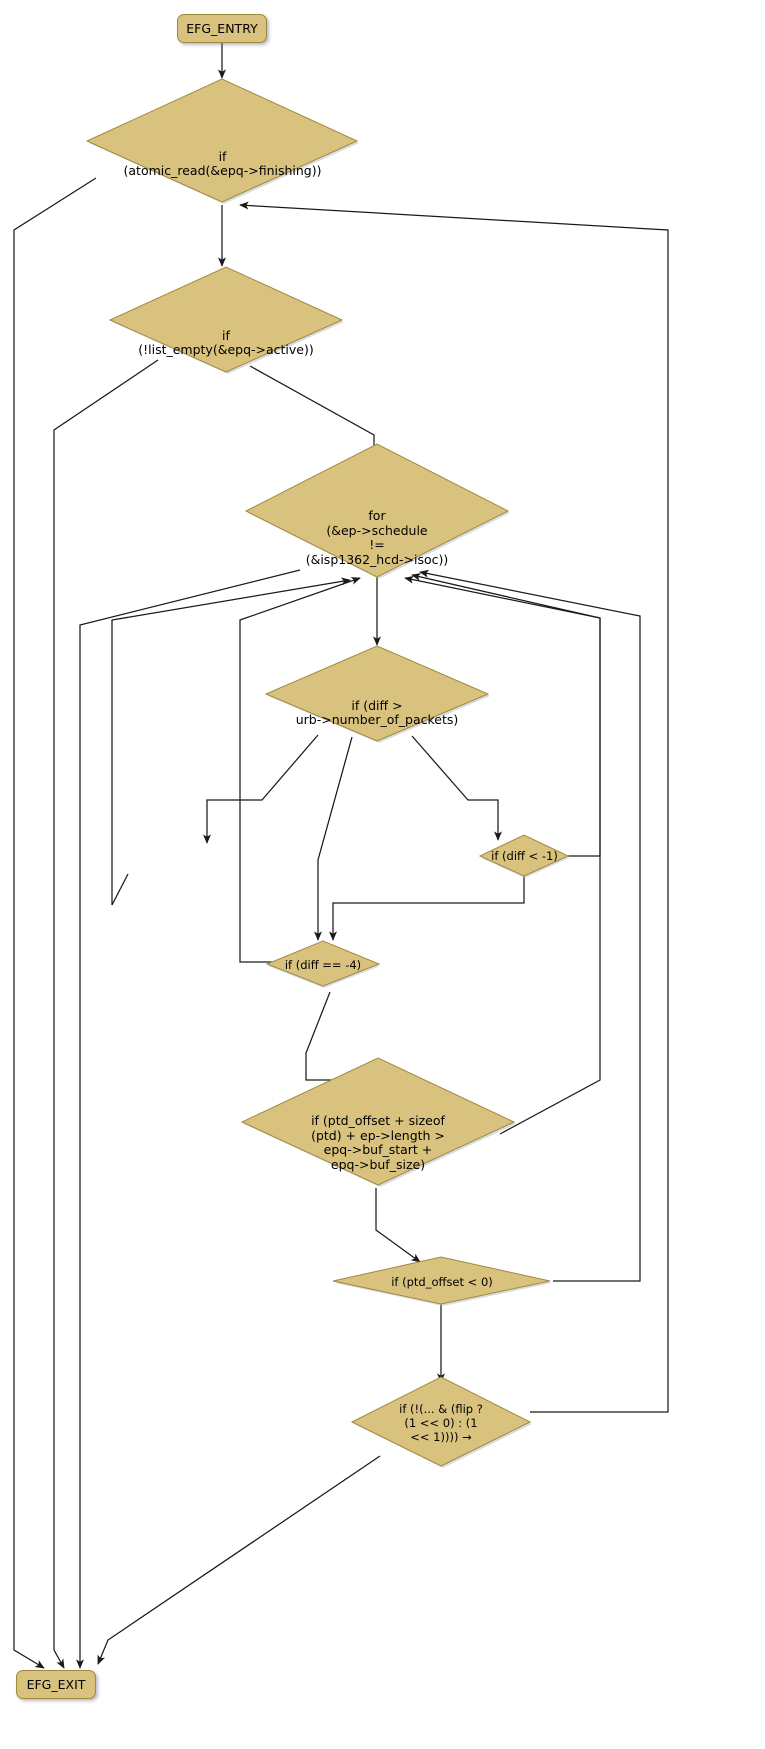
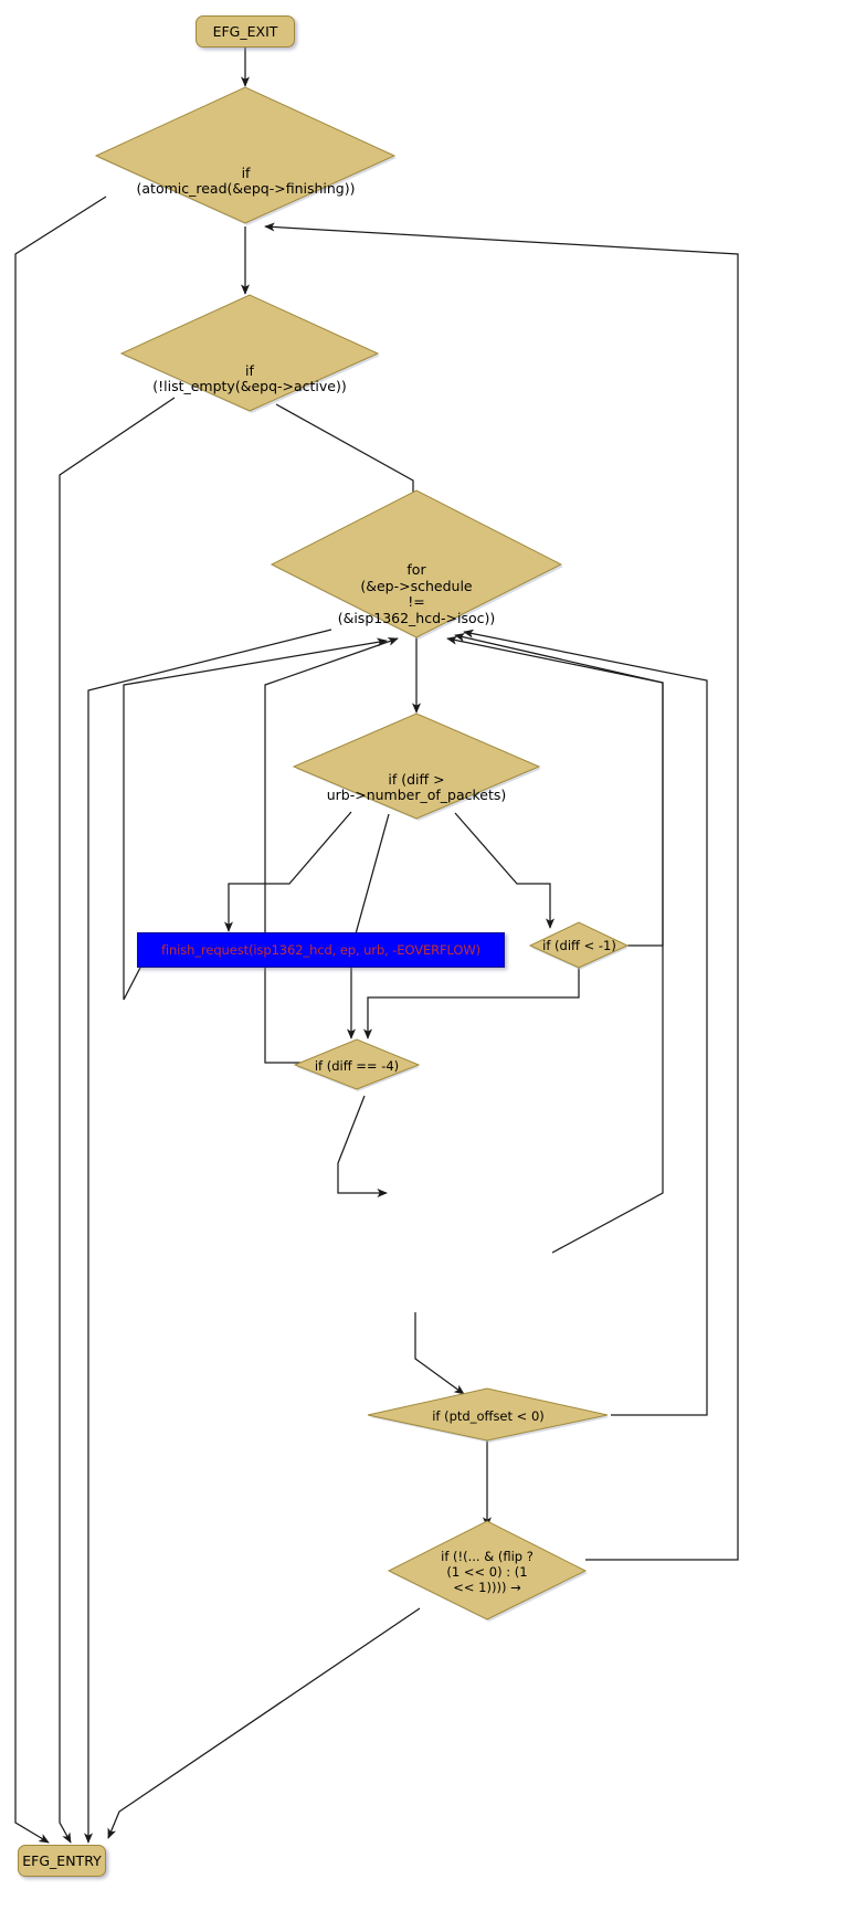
- EFG_ENTRY
+ EFG_EXIT
  if
  (atomic_read(&epq->finishing))
  if
  (!list_empty(&epq->active))
  for
  (&ep->schedule
  !=
  (&isp1362_hcd->isoc))
  if (diff >
  urb->number_of_packets)
+ finish_request(isp1362_hcd, ep, urb, -EOVERFLOW)
  if (diff < -1)
  if (diff == -4)
- if (ptd_offset + sizeof
- (ptd) + ep->length >
- epq->buf_start +
- epq->buf_size)
  if (ptd_offset < 0)
  if (!(... & (flip ?
  (1 << 0) : (1
  << 1)))) →
- EFG_EXIT
+ EFG_ENTRY
